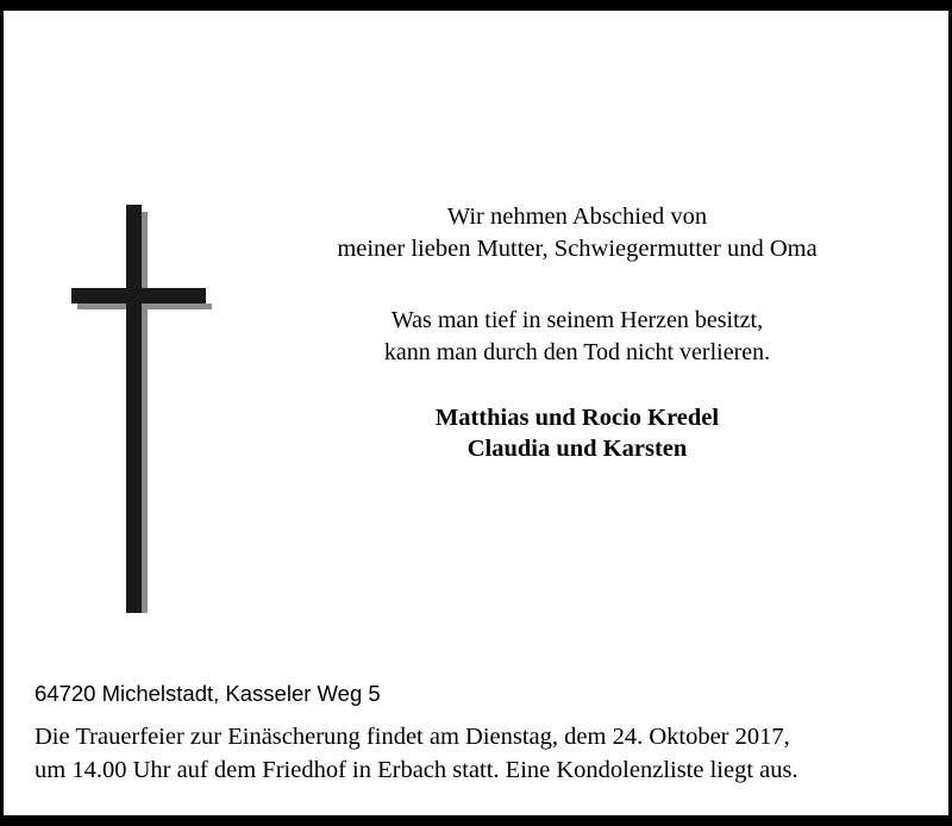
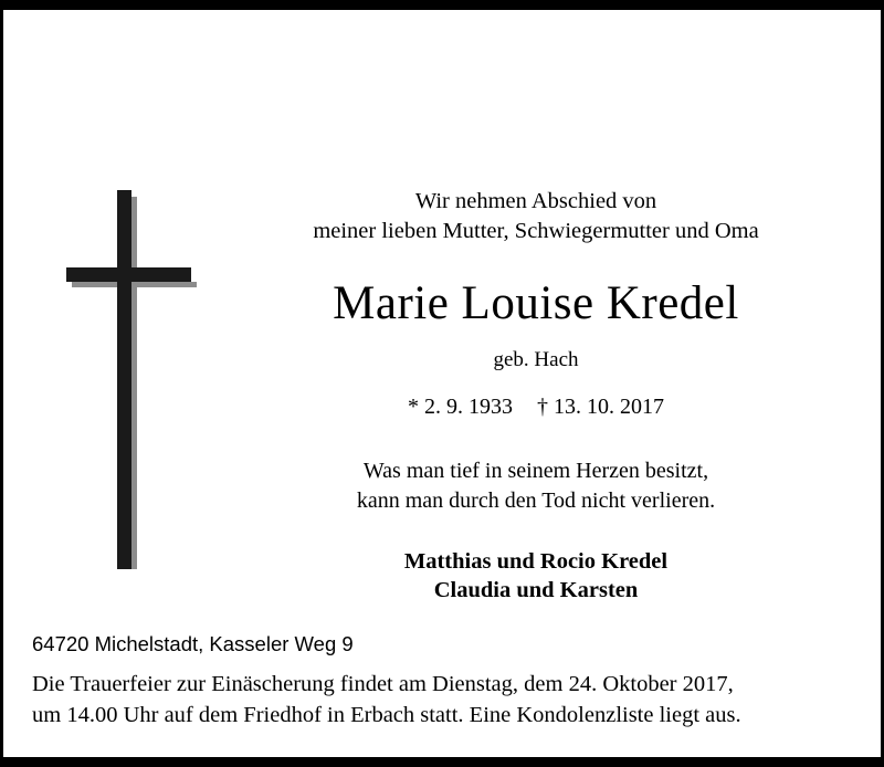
  Wir nehmen Abschied von
  meiner lieben Mutter, Schwiegermutter und Oma
+ Marie Louise Kredel
+ geb. Hach
+ * 2. 9. 1933 † 13. 10. 2017
  Was man tief in seinem Herzen besitzt,
  kann man durch den Tod nicht verlieren.
  Matthias und Rocio Kredel
  Claudia und Karsten
- 64720 Michelstadt, Kasseler Weg 5
+ 64720 Michelstadt, Kasseler Weg 9
  Die Trauerfeier zur Einäscherung findet am Dienstag, dem 24. Oktober 2017,
  um 14.00 Uhr auf dem Friedhof in Erbach statt. Eine Kondolenzliste liegt aus.
